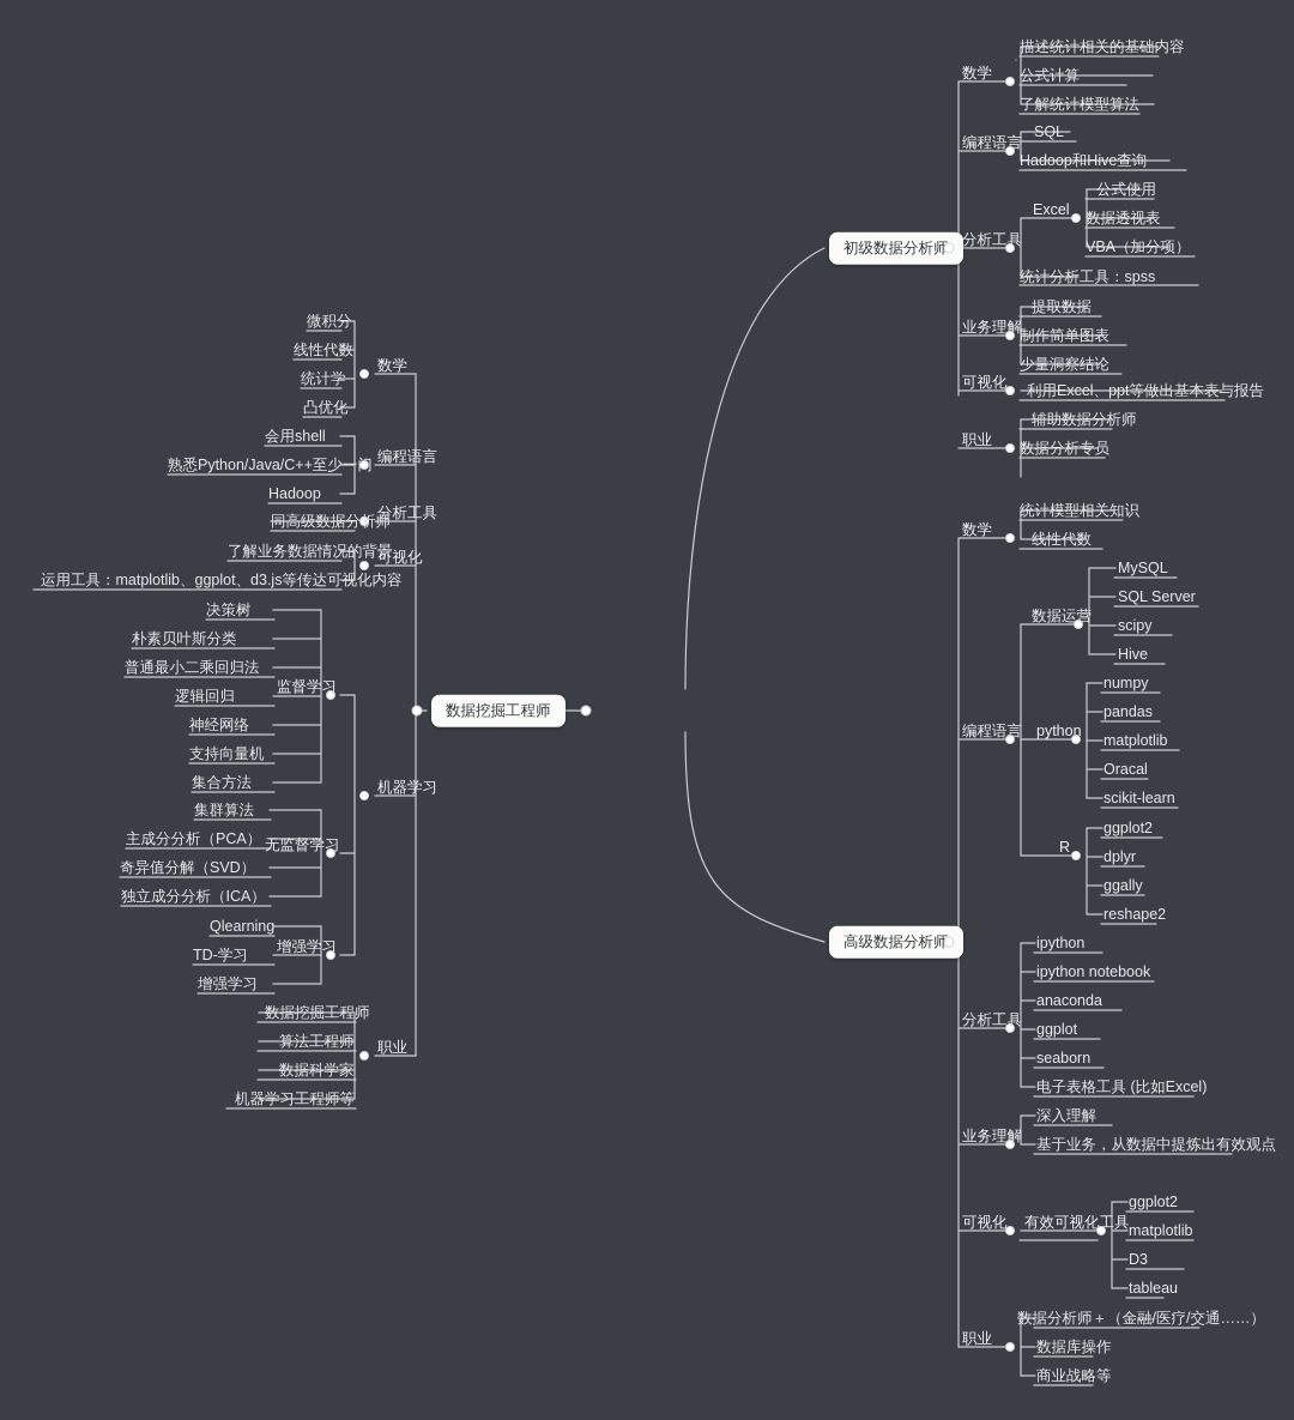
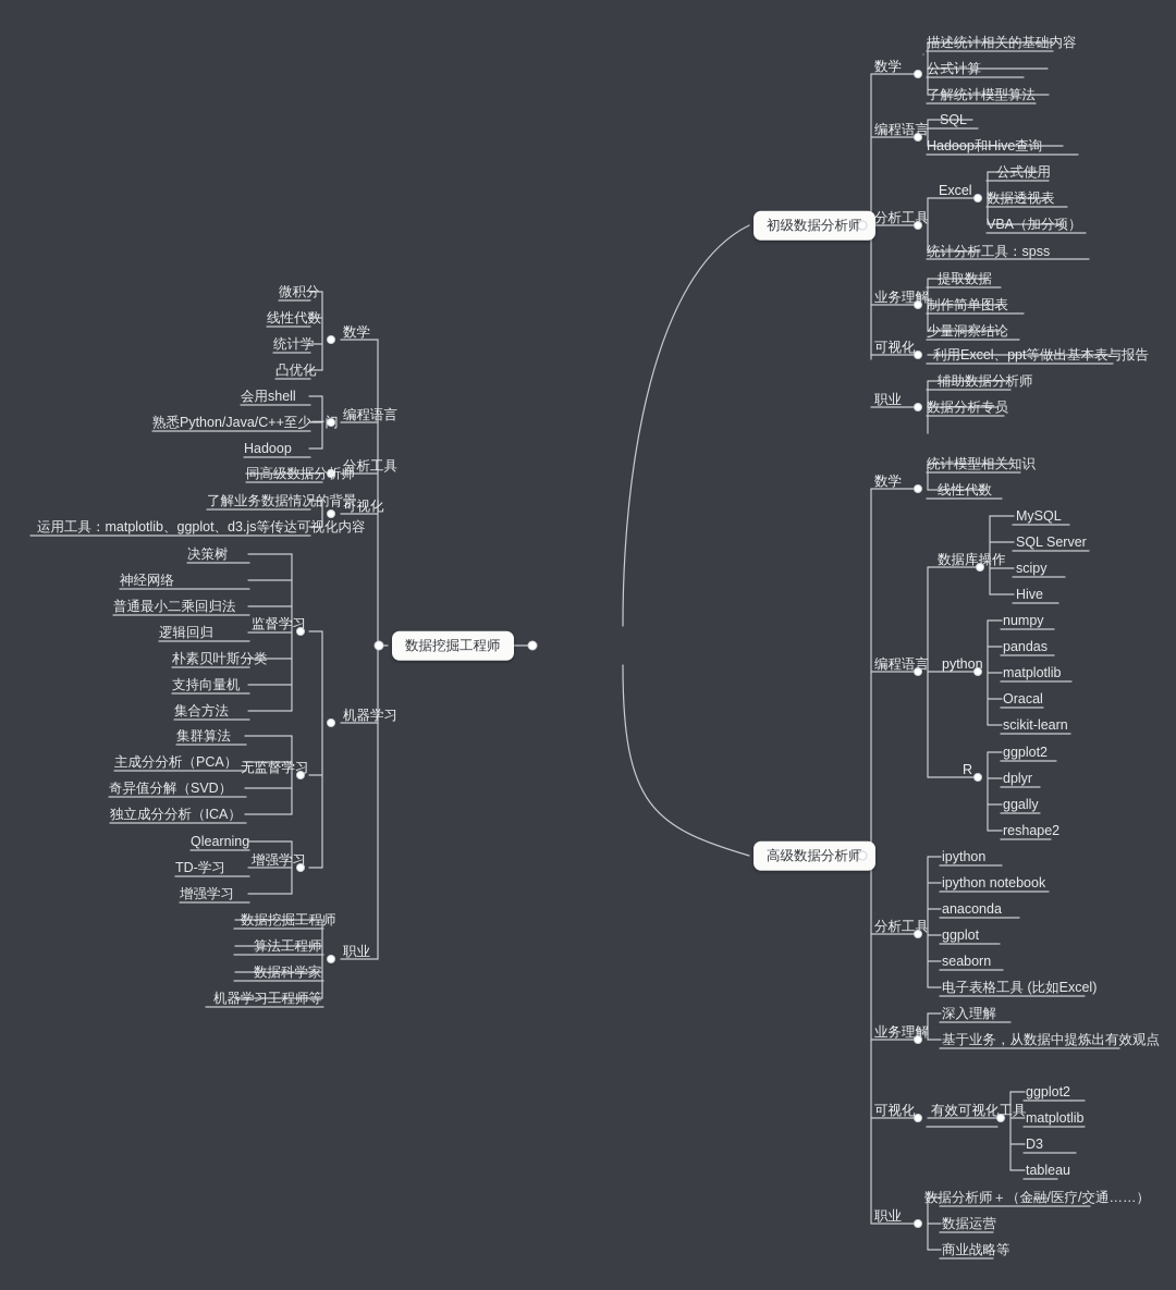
  初级数据分析师
  数学
  描述统计相关的基础内容
  公式计算
  了解统计模型算法
  编程语言
  SQL
  Hadoop和Hive查询
  分析工具
  Excel
  公式使用
  数据透视表
  VBA（加分项）
  统计分析工具：spss
  业务理解
  提取数据
  制作简单图表
  少量洞察结论
  可视化
  利用Excel、ppt等做出基本表与报告
  职业
  辅助数据分析师
  数据分析专员
  高级数据分析师
  数学
  统计模型相关知识
  线性代数
  编程语言
- 数据运营
+ 数据库操作
  MySQL
  SQL Server
  scipy
  Hive
  python
  numpy
  pandas
  matplotlib
  Oracal
  scikit-learn
  R
  ggplot2
  dplyr
  ggally
  reshape2
  分析工具
  ipython
  ipython notebook
  anaconda
  ggplot
  seaborn
  电子表格工具 (比如Excel)
  业务理解
  深入理解
  基于业务，从数据中提炼出有效观点
  可视化
  有效可视化工具
  ggplot2
  matplotlib
  D3
  tableau
  ……
  职业
  数据分析师＋（金融/医疗/交通……）
- 数据库操作
+ 数据运营
  商业战略等
  数据挖掘工程师
  数学
  微积分
  线性代数
  统计学
  凸优化
  编程语言
  会用shell
  熟悉Python/Java/C++至少一门
  Hadoop
  分析工具
  同高级数据分析师
  可视化
  了解业务数据情况的背景
  运用工具：matplotlib、ggplot、d3.js等传达可视化内容
  机器学习
  监督学习
  决策树
- 朴素贝叶斯分类
+ 神经网络
  普通最小二乘回归法
  逻辑回归
- 神经网络
+ 朴素贝叶斯分类
  支持向量机
  集合方法
  无监督学习
  集群算法
  主成分分析（PCA）
  奇异值分解（SVD）
  独立成分分析（ICA）
  增强学习
  Qlearning
  TD-学习
  增强学习
  职业
  数据挖掘工程师
  算法工程师
  数据科学家
  机器学习工程师等
